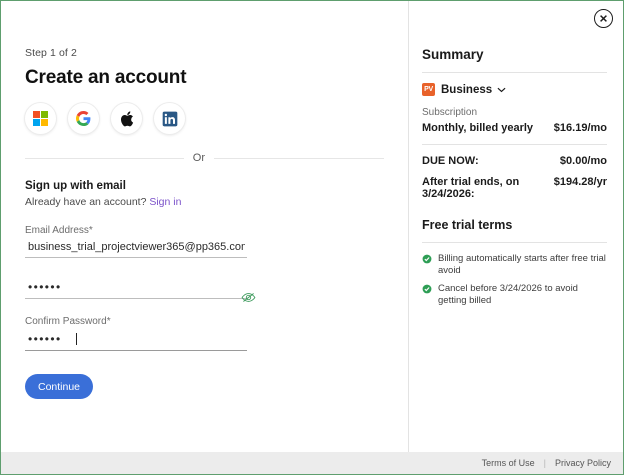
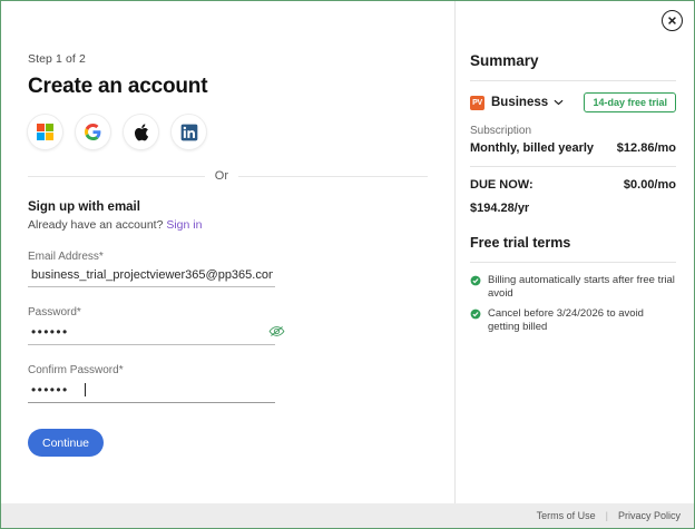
  Step 1 of 2
  Create an account
  Or
  Sign up with email
  Already have an account? Sign in
  Email Address*
  business_trial_projectviewer365@pp365.co
+ Password*
  ••••••
  Confirm Password*
  ••••••
  Continue
  Summary
  Business
+ 14-day free trial
  Subscription
  Monthly, billed yearly
- $16.19/mo
+ $12.86/mo
  DUE NOW:
  $0.00/mo
- After trial ends, on 3/24/2026:
  $194.28/yr
  Free trial terms
  Billing automatically starts after free trial avoid
  Cancel before 3/24/2026 to avoid getting billed
  Terms of Use
  |
  Privacy Policy
